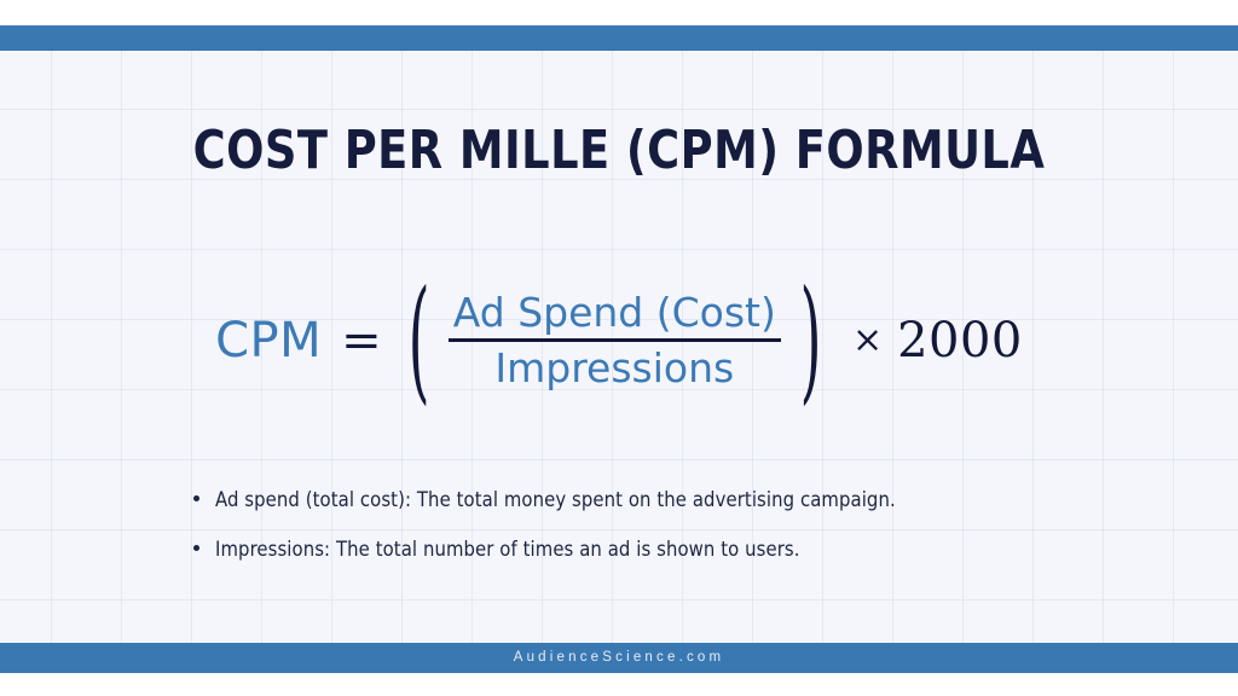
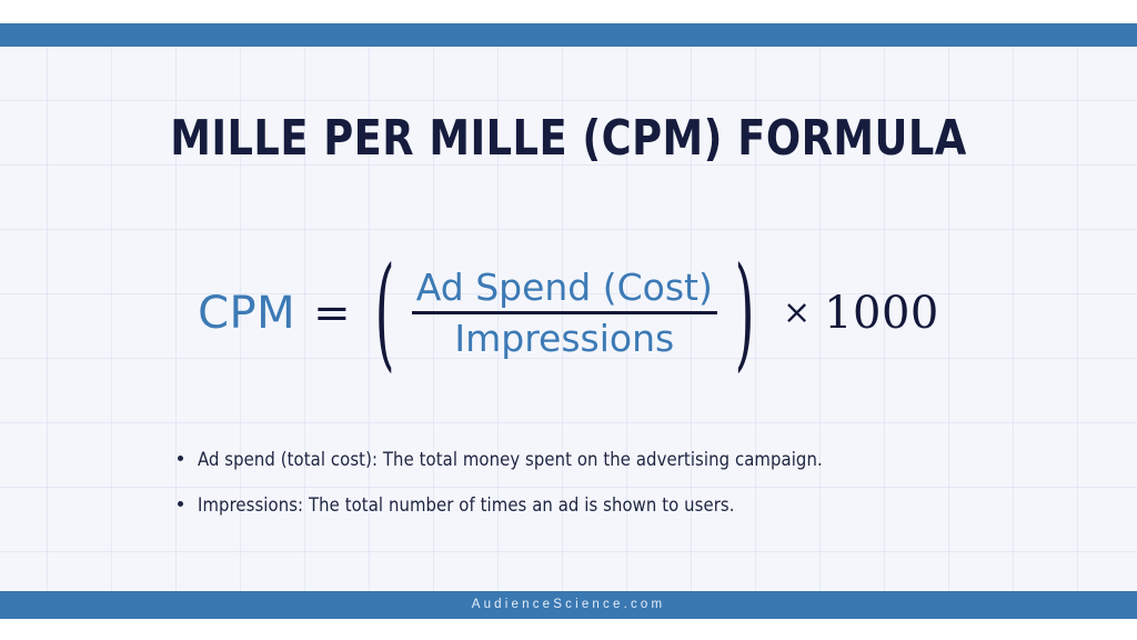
- COST PER MILLE (CPM) FORMULA
+ MILLE PER MILLE (CPM) FORMULA
  CPM
  =
  (
  Ad Spend (Cost)
  Impressions
  )
  ×
- 2000
+ 1000
  Ad spend (total cost): The total money spent on the advertising campaign.
  Impressions: The total number of times an ad is shown to users.
  AudienceScience.com
